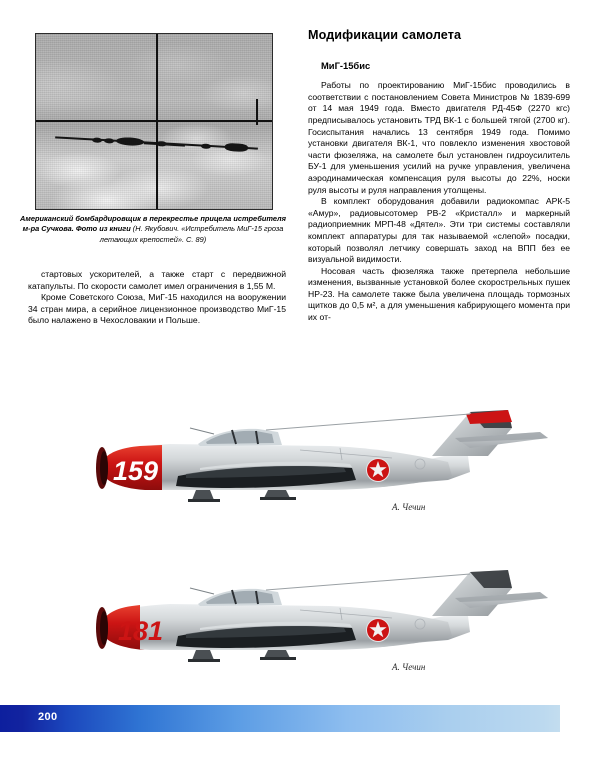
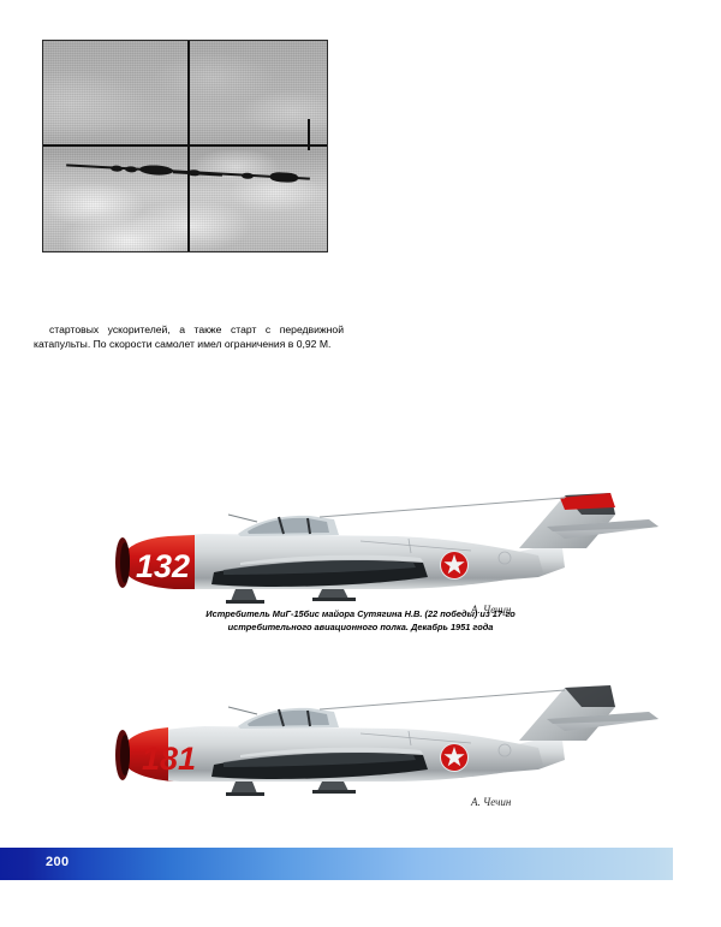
- Американский бомбардировщик в перекрестье прицела истребителя м-ра Сучкова. Фото из книги (Н. Якубович. «Истребитель МиГ-15 гроза летающих крепостей». С. 89)
- стартовых ускорителей, а также старт с передвижной катапульты. По скорости самолет имел ограничения в 1,55 М.
+ стартовых ускорителей, а также старт с передвижной катапульты. По скорости самолет имел ограничения в 0,92 М.
- Кроме Советского Союза, МиГ-15 находился на вооружении 34 стран мира, а серийное лицензионное производство МиГ-15 было налажено в Чехословакии и Польше.
- Модификации самолета
- МиГ-15бис
- Работы по проектированию МиГ-15бис проводились в соответствии с постановлением Совета Министров № 1839-699 от 14 мая 1949 года. Вместо двигателя РД-45Ф (2270 кгс) предписывалось установить ТРД ВК-1 с большей тягой (2700 кг). Госиспытания начались 13 сентября 1949 года. Помимо установки двигателя ВК-1, что повлекло изменения хвостовой части фюзеляжа, на самолете был установлен гидроусилитель БУ-1 для уменьшения усилий на ручке управления, увеличена аэродинамическая компенсация руля высоты до 22%, носки руля высоты и руля направления утолщены.
- В комплект оборудования добавили радиокомпас АРК-5 «Амур», радиовысотомер РВ-2 «Кристалл» и маркерный радиоприемник МРП-48 «Дятел». Эти три системы составляли комплект аппаратуры для так называемой «слепой» посадки, который позволял летчику совершать заход на ВПП без ее визуальной видимости.
- Носовая часть фюзеляжа также претерпела небольшие изменения, вызванные установкой более скорострельных пушек НР-23. На самолете также была увеличена площадь тормозных щитков до 0,5 м², а для уменьшения кабрирующего момента при их от-
- 159
+ 132
  А. Чечин
+ Истребитель МиГ-15бис майора Сутягина Н.В. (22 победы) из 17-го
+ истребительного авиационного полка. Декабрь 1951 года
  181
  А. Чечин
  200
